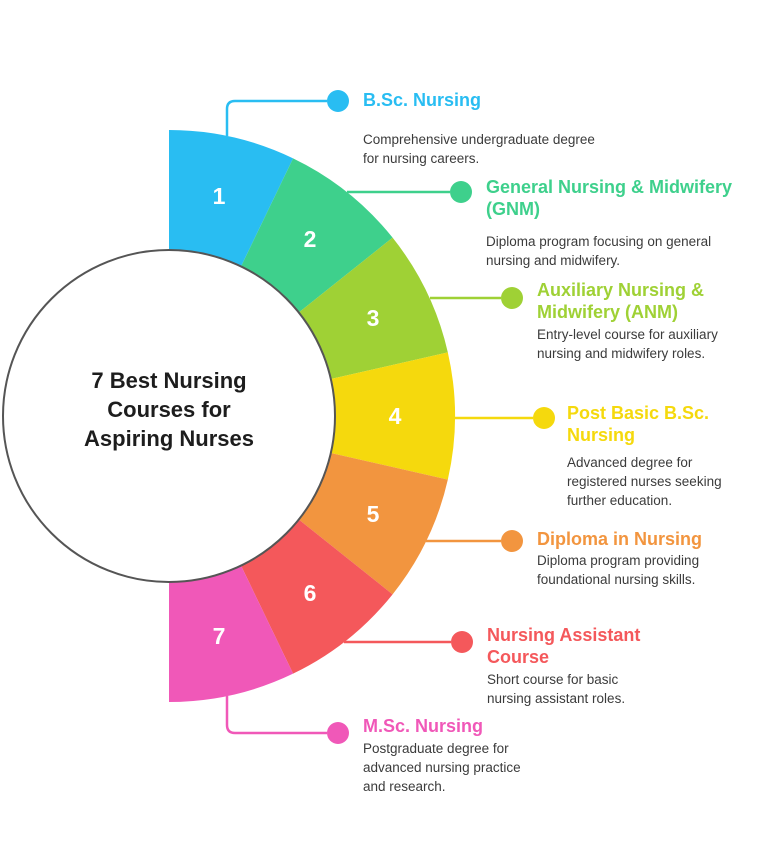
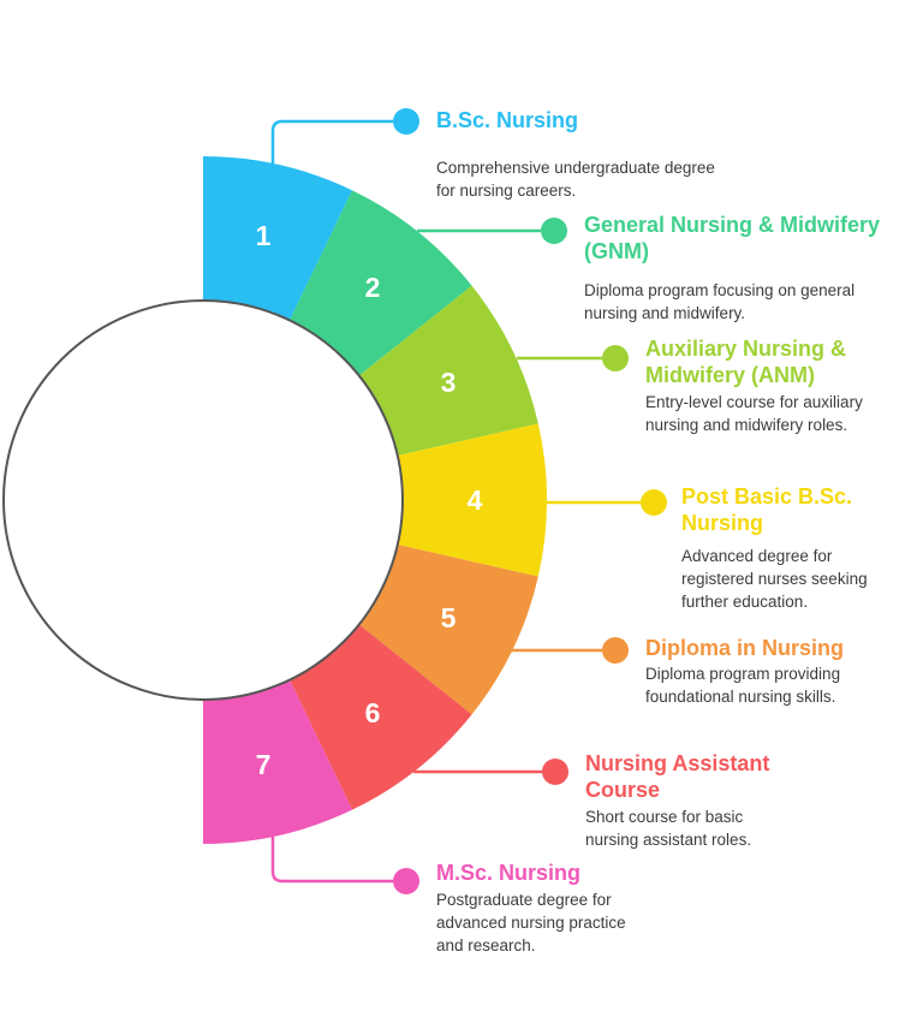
  1
  2
  3
  4
  5
  6
  7
- 7 Best Nursing
- Courses for
- Aspiring Nurses
  B.Sc. Nursing
  Comprehensive undergraduate degree
  for nursing careers.
  General Nursing & Midwifery
  (GNM)
  Diploma program focusing on general
  nursing and midwifery.
  Auxiliary Nursing &
  Midwifery (ANM)
  Entry-level course for auxiliary
  nursing and midwifery roles.
  Post Basic B.Sc.
  Nursing
  Advanced degree for
  registered nurses seeking
  further education.
  Diploma in Nursing
  Diploma program providing
  foundational nursing skills.
  Nursing Assistant
  Course
  Short course for basic
  nursing assistant roles.
  M.Sc. Nursing
  Postgraduate degree for
  advanced nursing practice
  and research.
